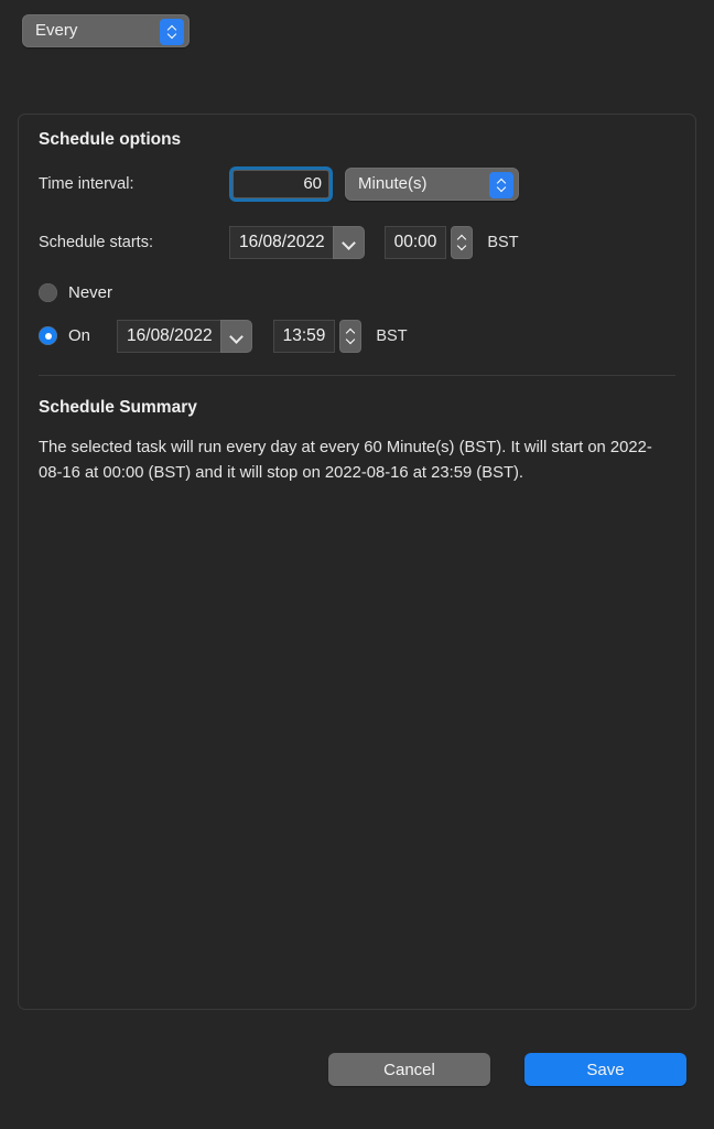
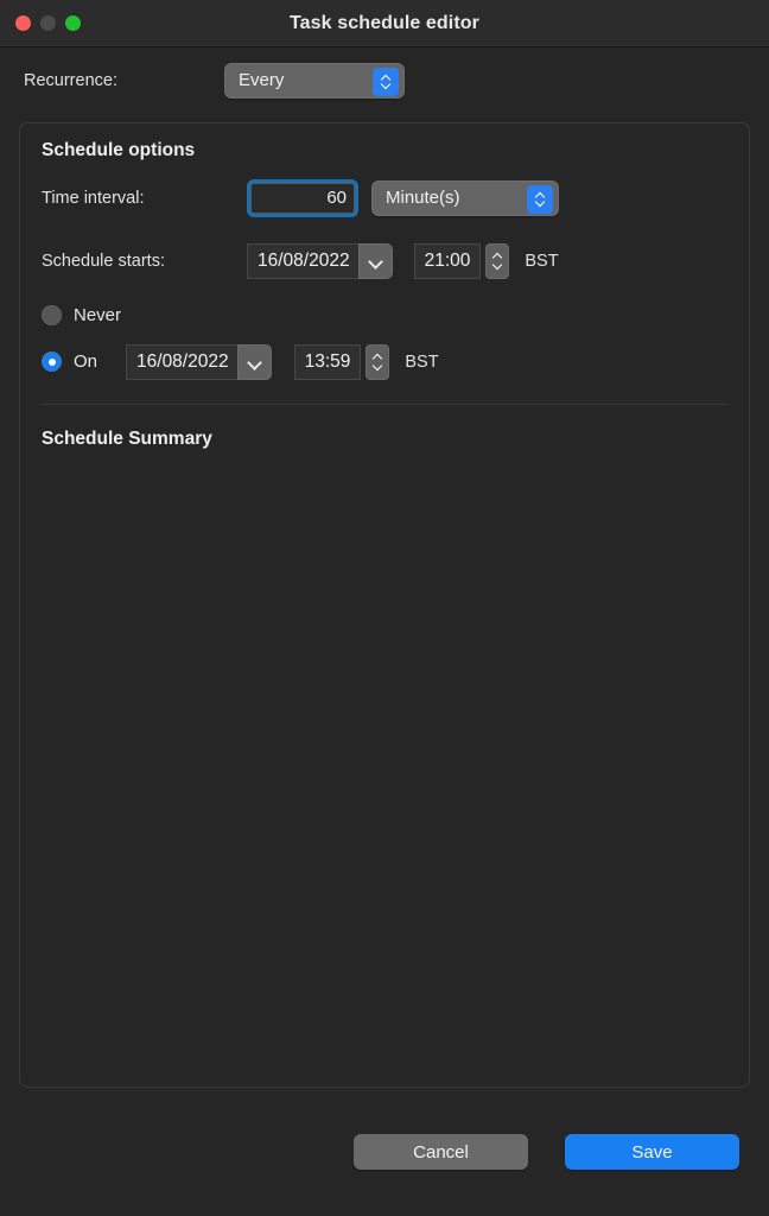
+ Task schedule editor
+ Recurrence:
  Every
  Schedule options
  Time interval:
  60
  Minute(s)
  Schedule starts:
  16/08/2022
- 00:00
+ 21:00
  BST
  Never
  On
  16/08/2022
  13:59
  BST
  Schedule Summary
- The selected task will run every day at every 60 Minute(s) (BST). It will start on 2022-08-16 at 00:00 (BST) and it will stop on 2022-08-16 at 23:59 (BST).
  Cancel
  Save
